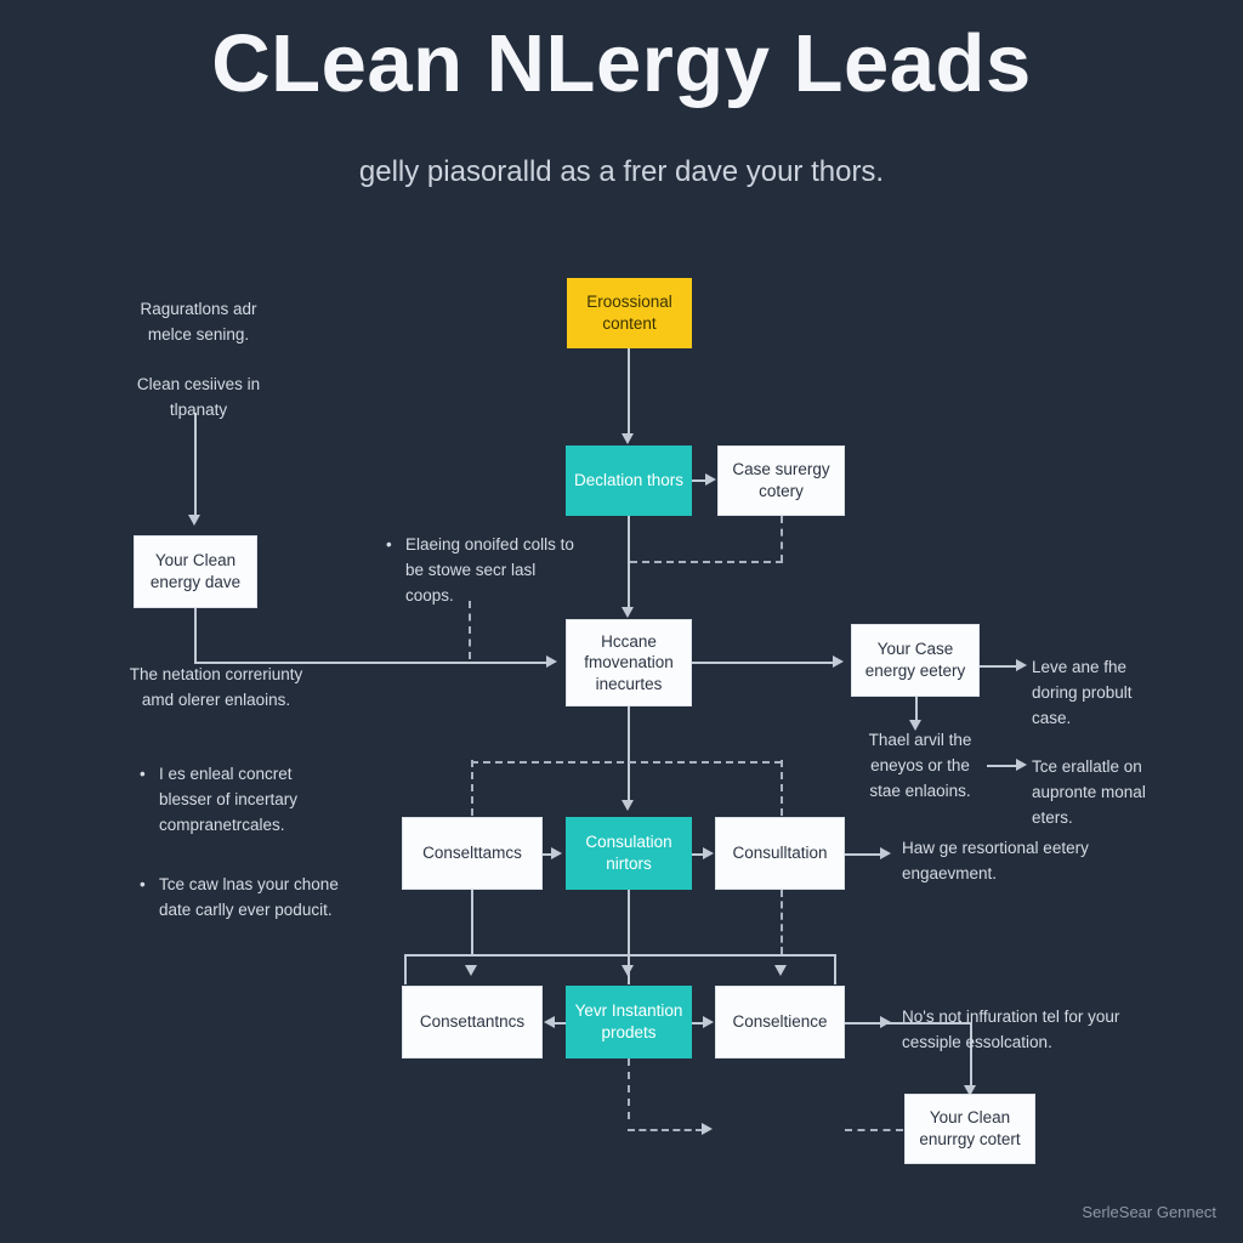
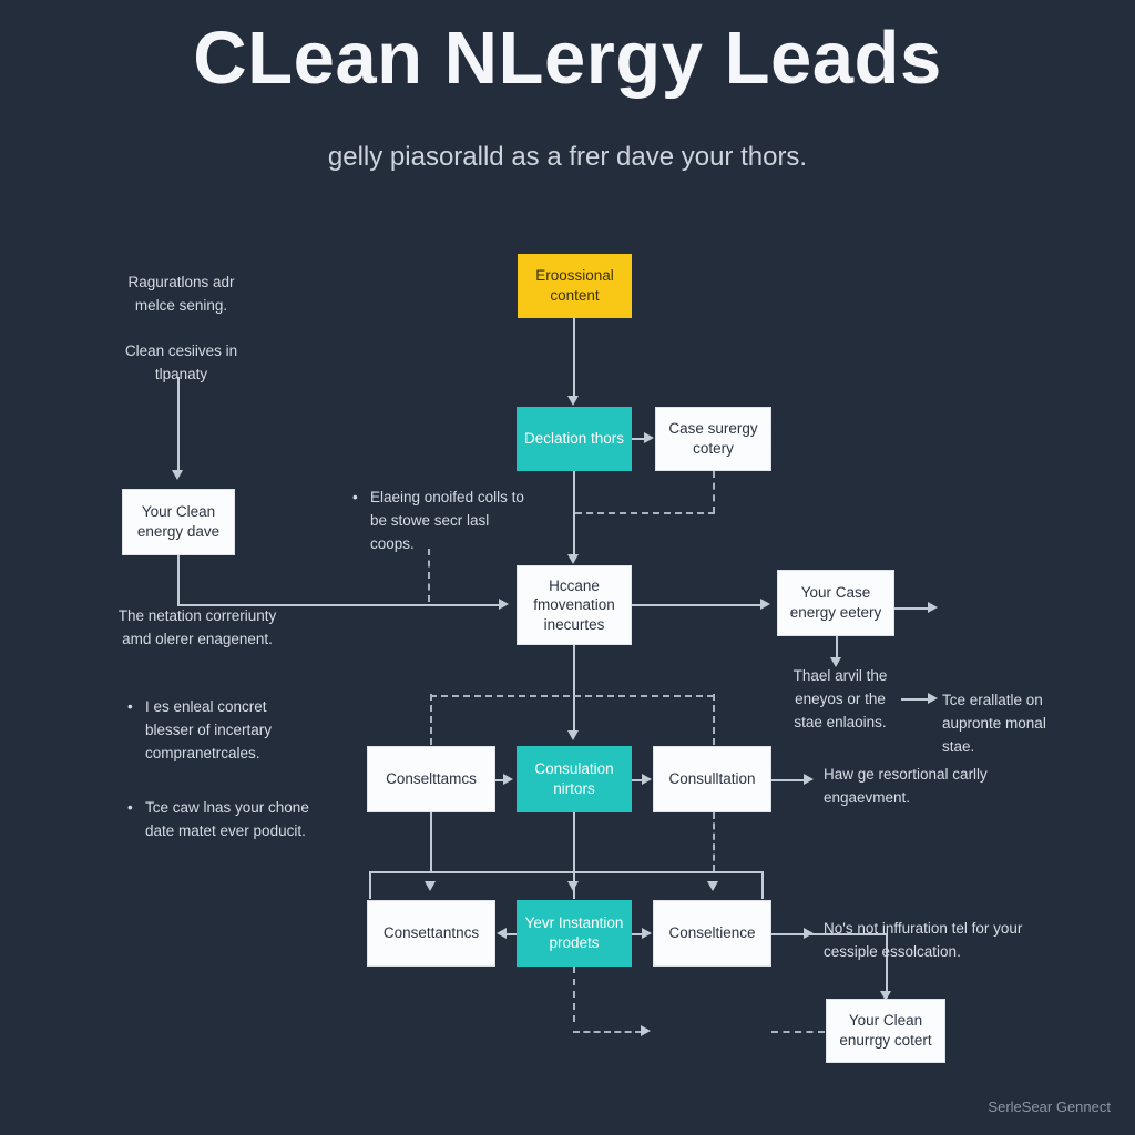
  CLean NLergy Leads
  gelly piasoralld as a frer dave your thors.
  Eroossional content
  Declation thors
  Case surergy cotery
  Your Clean energy dave
  Hccane fmovenation inecurtes
  Your Case energy eetery
  Conselttamcs
  Consulation nirtors
  Consulltation
  Consettantncs
  Yevr Instantion prodets
  Conseltience
  Your Clean enurrgy cotert
  Raguratlons adr melce sening.
  Clean cesiives in tlpanaty
- The netation correriunty amd olerer enlaoins.
+ The netation correriunty amd olerer enagenent.
  Elaeing onoifed colls to be stowe secr lasl coops.
  I es enleal concret blesser of incertary compranetrcales.
- Tce caw lnas your chone date carlly ever poducit.
+ Tce caw lnas your chone date matet ever poducit.
- Leve ane fhe doring probult case.
  Thael arvil the eneyos or the stae enlaoins.
- Tce erallatle on aupronte monal eters.
+ Tce erallatle on aupronte monal stae.
- Haw ge resortional eetery engaevment.
+ Haw ge resortional carlly engaevment.
  No's not inffuration tel for your cessiple essolcation.
  SerleSear Gennect
